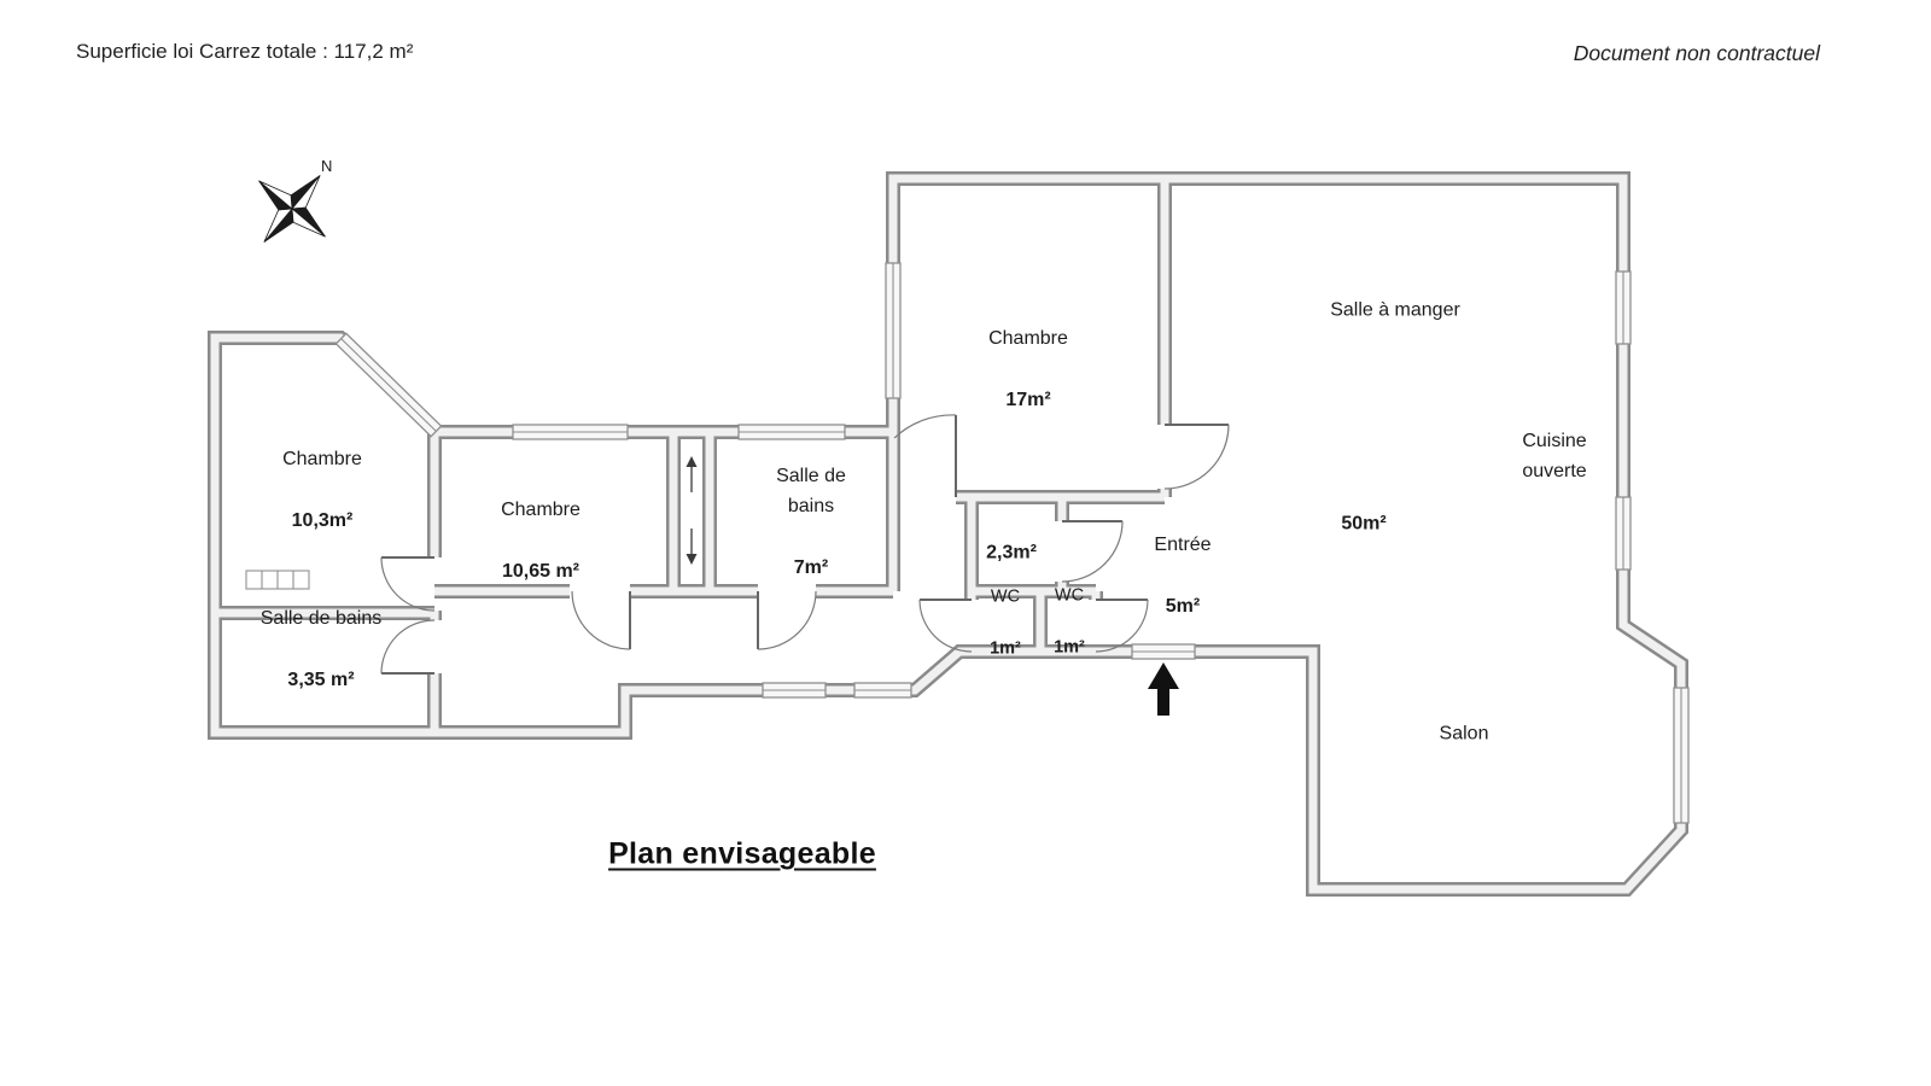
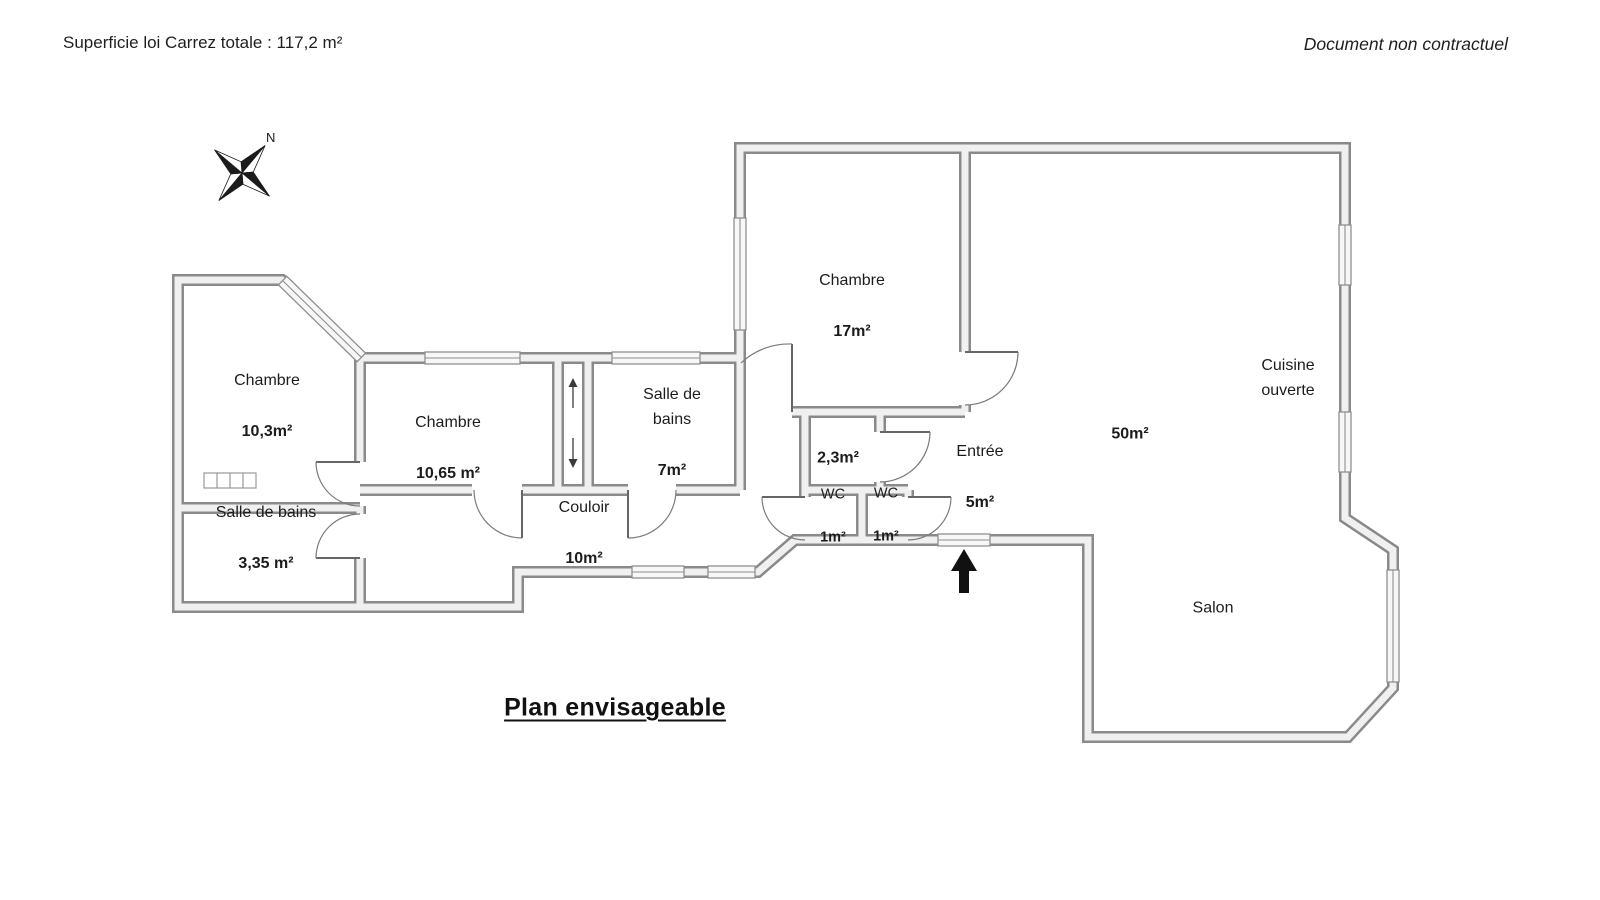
  Superficie loi Carrez totale : 117,2 m²
  Document non contractuel
  N
  Chambre
  10,3m²
  Chambre
  10,65 m²
  Salle de
  bains
  7m²
  Chambre
  17m²
- Salle à manger
  Cuisine
  ouverte
  50m²
  2,3m²
  Entrée
  5m²
  WC
  1m²
  WC
  1m²
  Salle de bains
  3,35 m²
+ Couloir
+ 10m²
  Salon
  Plan envisageable
